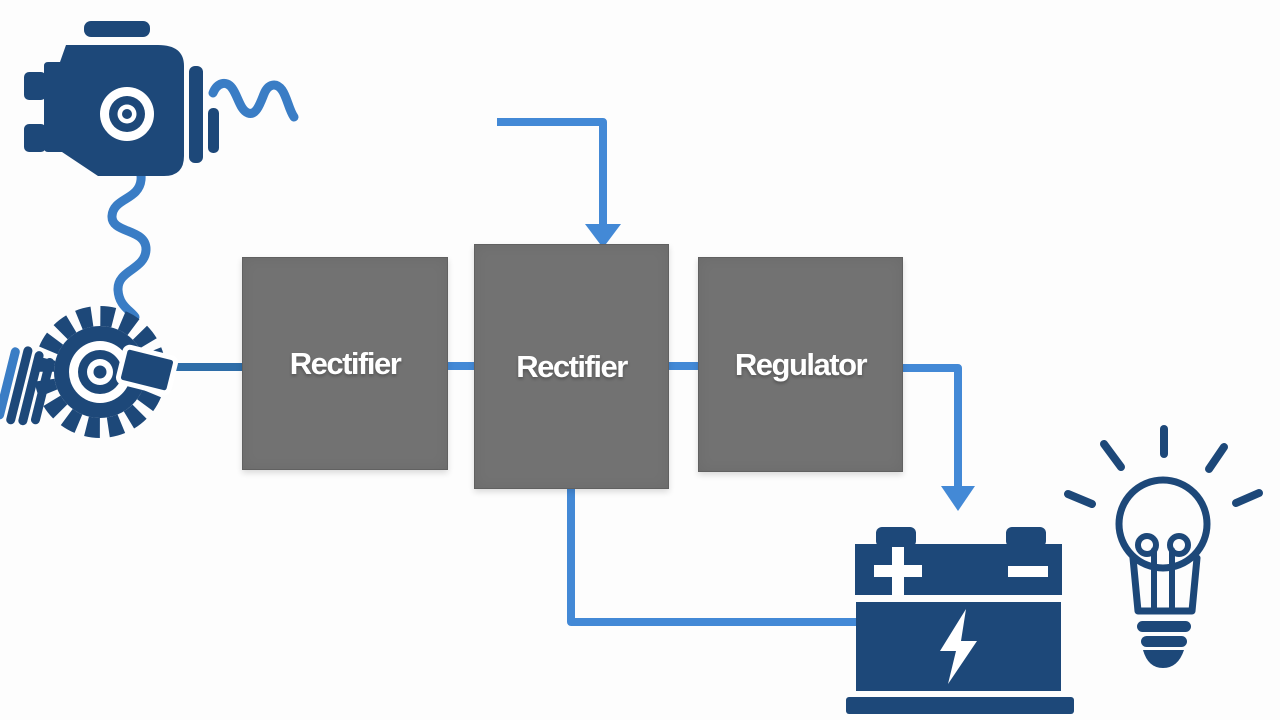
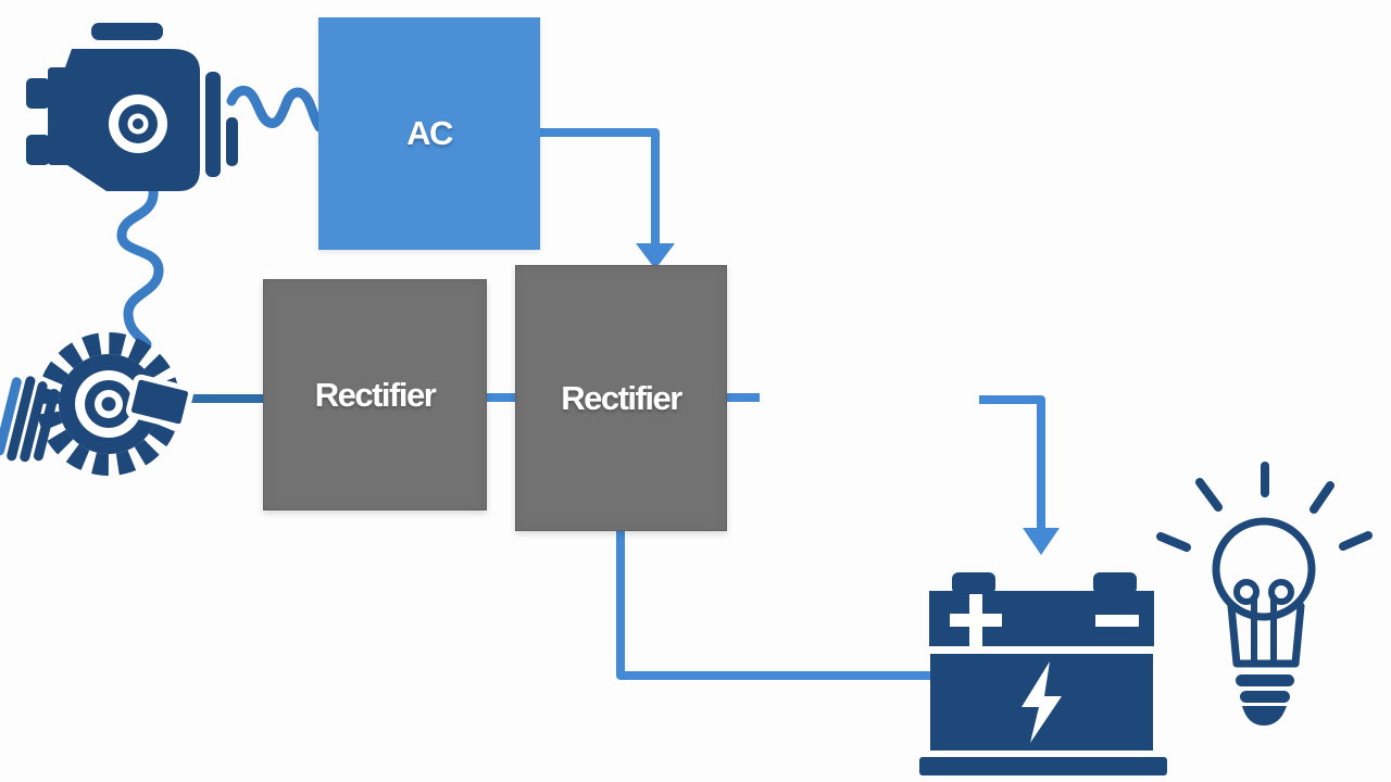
+ AC
  Rectifier
  Rectifier
- Regulator
